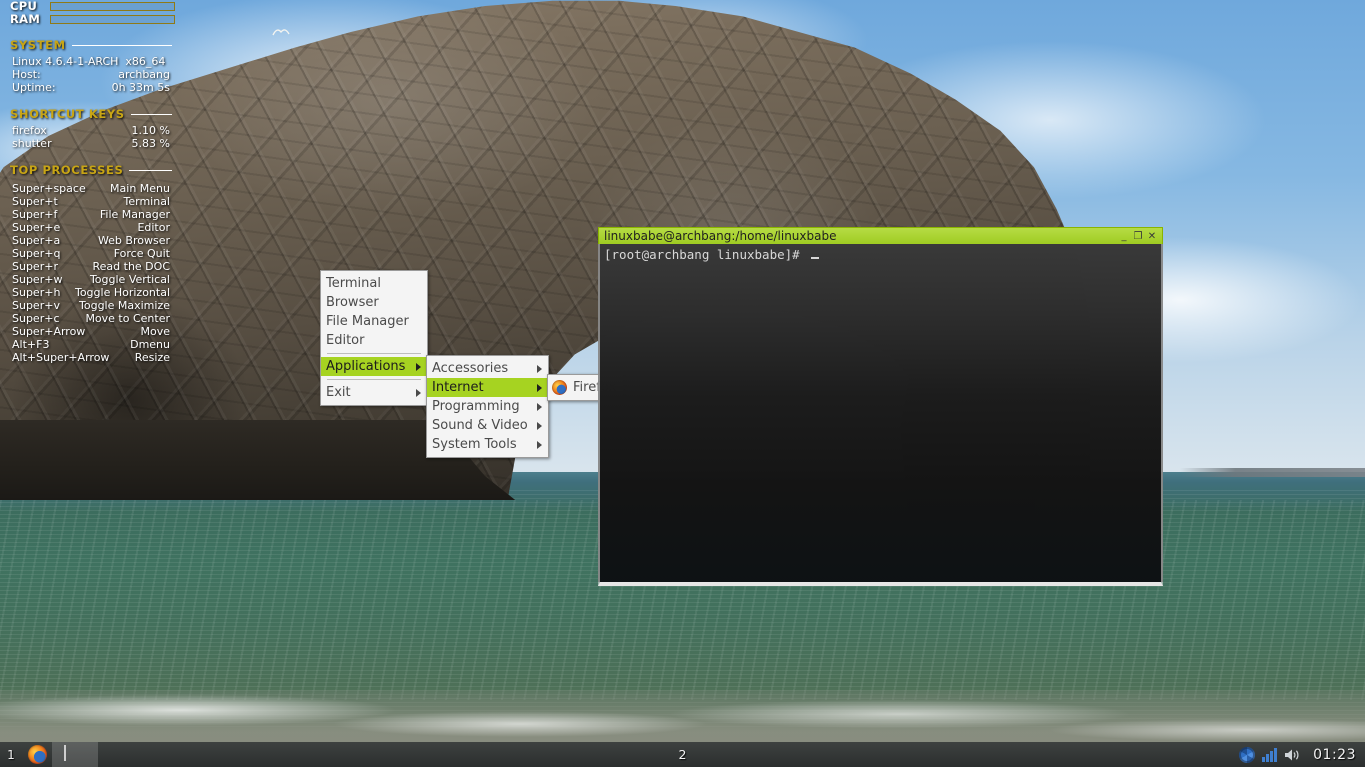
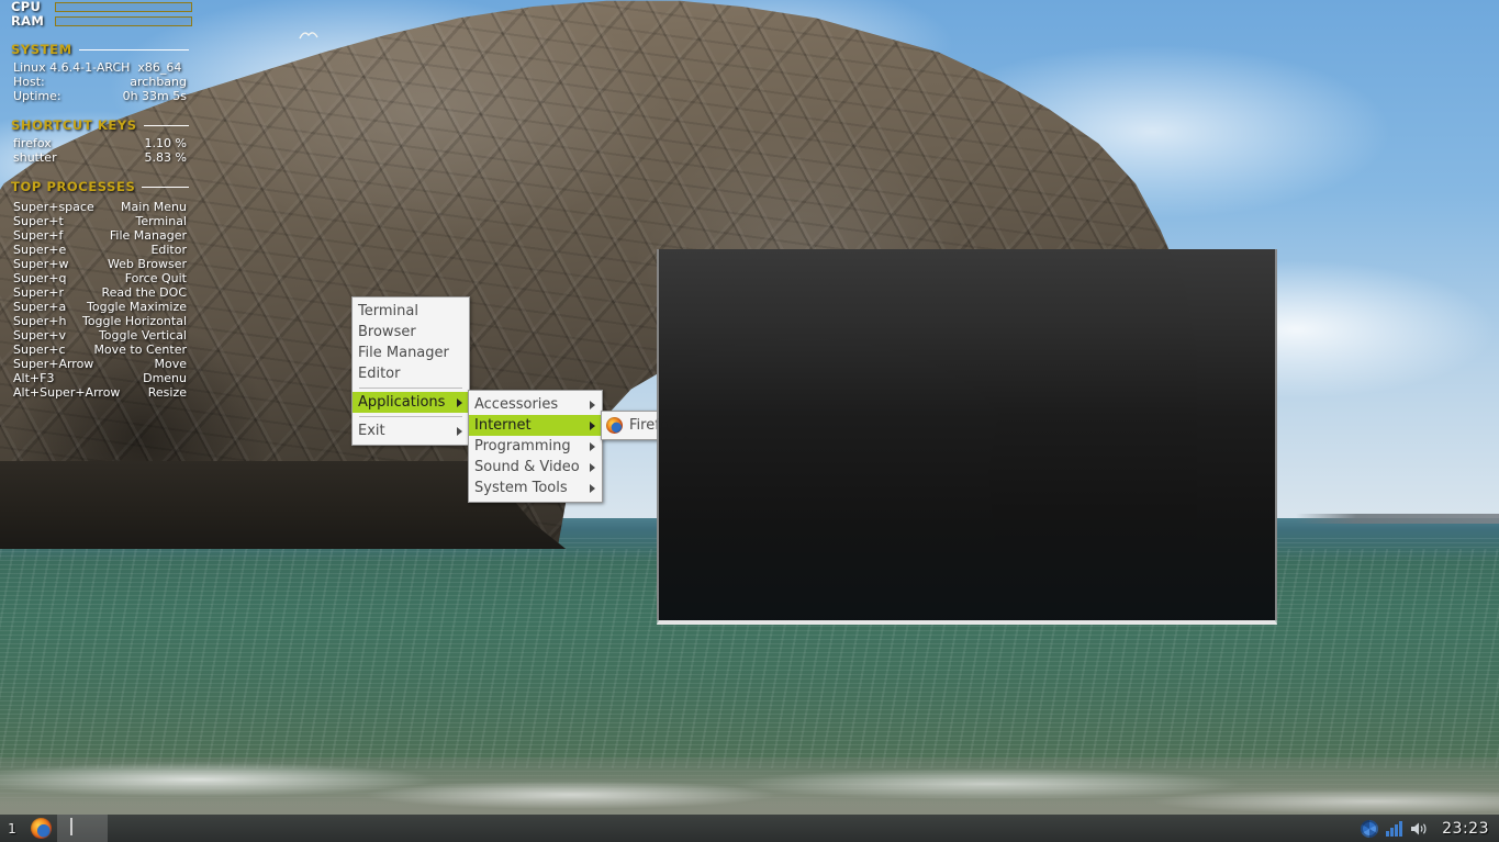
  CPU
  RAM
  SYSTEM
  Linux 4.6.4-1-ARCH x86_64
  Host:
  archbang
  Uptime:
  0h 33m 5s
  SHORTCUT KEYS
  firefox
  1.10 %
  shutter
  5.83 %
  TOP PROCESSES
  Super+space
  Main Menu
  Super+t
  Terminal
  Super+f
  File Manager
  Super+e
  Editor
- Super+a
+ Super+w
  Web Browser
  Super+q
  Force Quit
  Super+r
  Read the DOC
- Super+w
+ Super+a
- Toggle Vertical
+ Toggle Maximize
  Super+h
  Toggle Horizontal
  Super+v
- Toggle Maximize
+ Toggle Vertical
  Super+c
  Move to Center
  Super+Arrow
  Move
  Alt+F3
  Dmenu
  Alt+Super+Arrow
  Resize
  Terminal
  Browser
  File Manager
  Editor
  Applications
  Exit
  Accessories
  Internet
  Programming
  Sound & Video
  System Tools
- linuxbabe@archbang:/home/linuxbabe
- _
- ❐
- ✕
- [root@archbang linuxbabe]#
  1
- 2
- 01:23
+ 23:23
